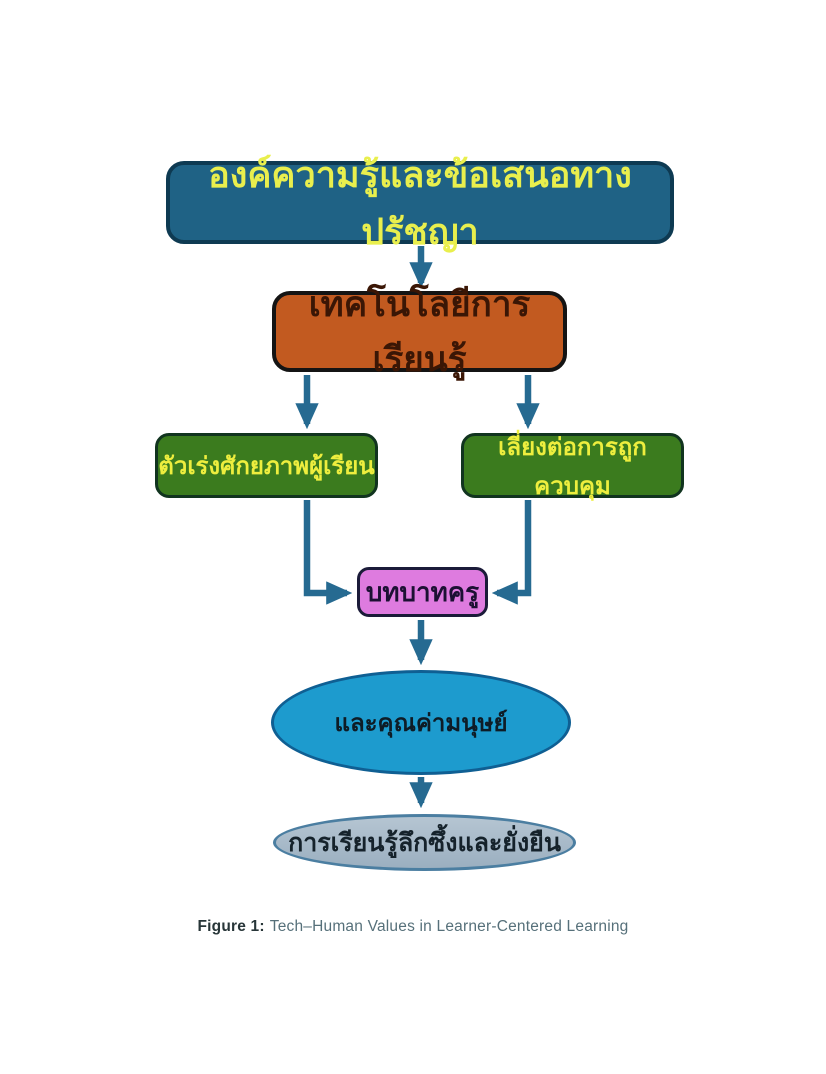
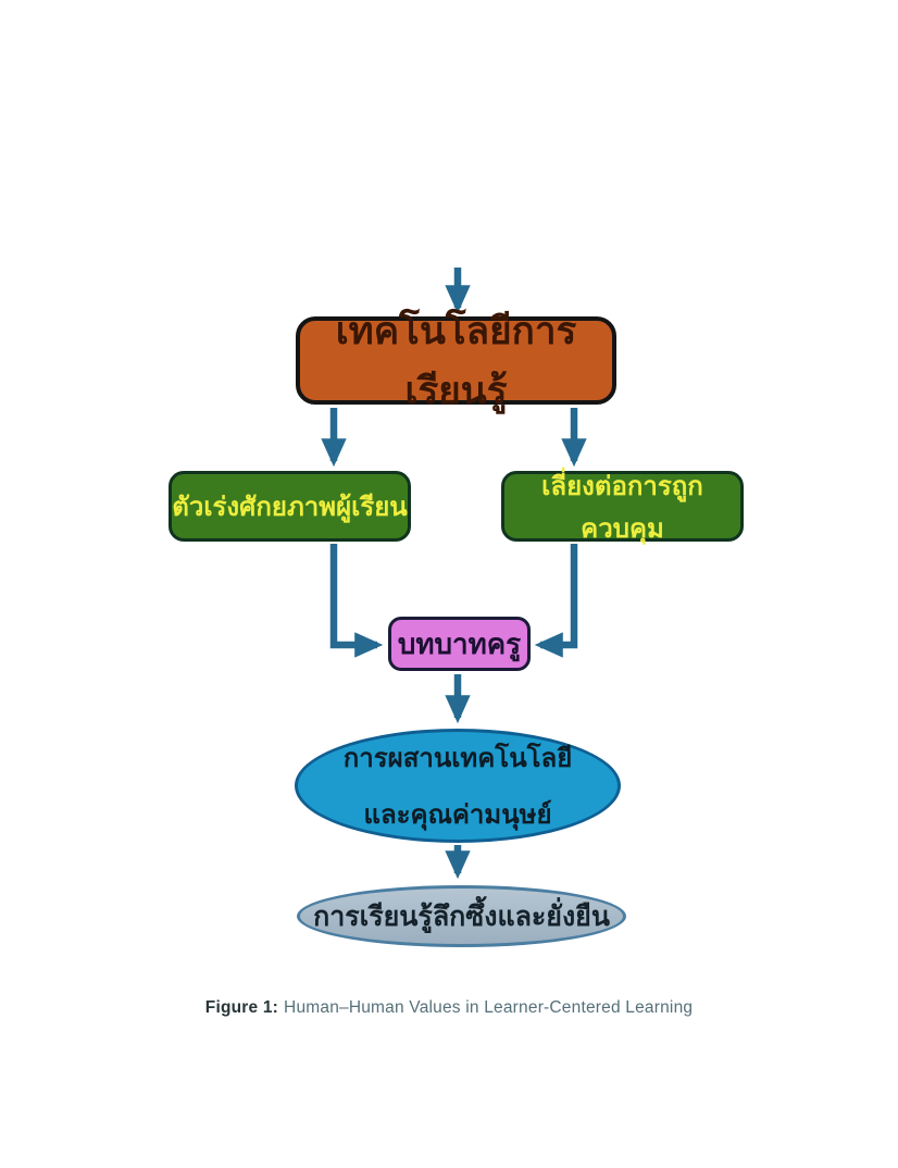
- องค์ความรู้และข้อเสนอทางปรัชญา
  เทคโนโลยีการเรียนรู้
  ตัวเร่งศักยภาพผู้เรียน
  เลี่ยงต่อการถูกควบคุม
  บทบาทครู
+ การผสานเทคโนโลยี
  และคุณค่ามนุษย์
  การเรียนรู้ลึกซึ้งและยั่งยืน
- Figure 1: Tech–Human Values in Learner-Centered Learning
+ Figure 1: Human–Human Values in Learner-Centered Learning
